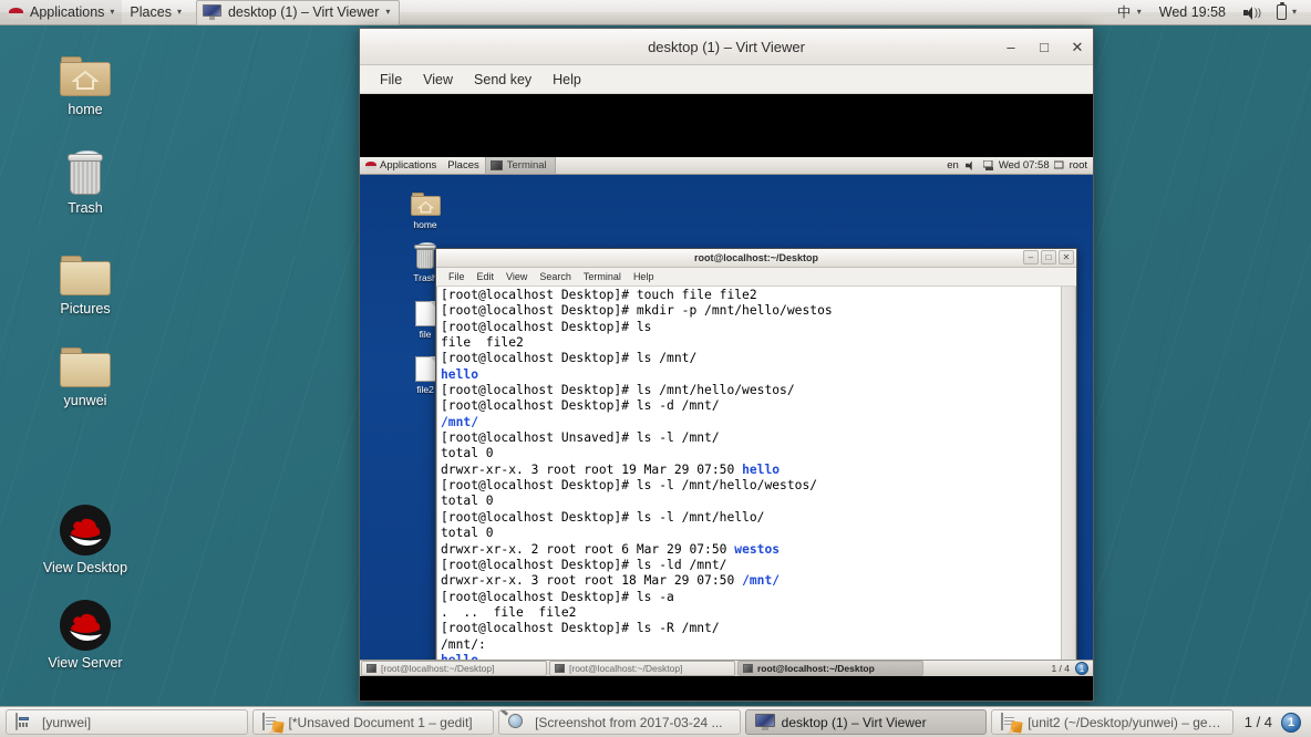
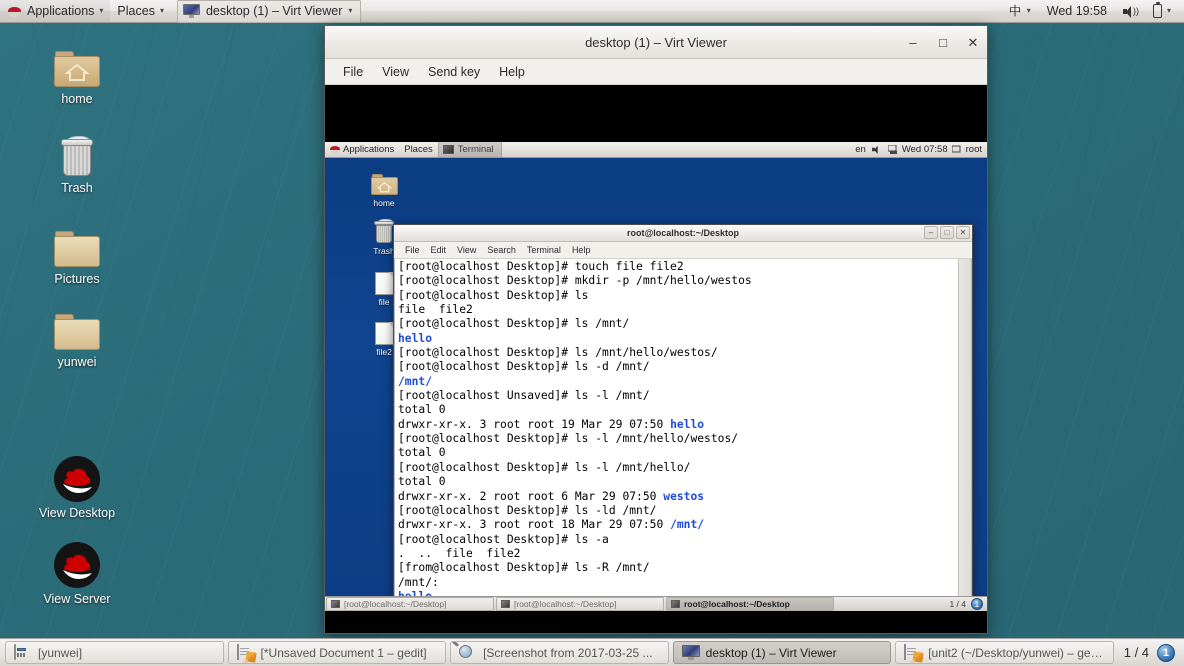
  Applications
  ▾
  Places
  ▾
  desktop (1) – Virt Viewer
  ▾
  中
  ▾
  Wed 19:58
  ))
  ▾
  home
  Trash
  Pictures
  yunwei
  View Desktop
  View Server
  desktop (1) – Virt Viewer
  ‒
  □
  ✕
  File
  View
  Send key
  Help
  Applications
  Places
  Terminal
  en
  Wed 07:58
  root
  home
  Tras
  file
  file2
  root@localhost:~/Desktop
  ‒
  □
  ✕
  File
  Edit
  View
  Search
  Terminal
  Help
  [root@localhost Desktop]# touch file file2
  [root@localhost Desktop]# mkdir -p /mnt/hello/westos
  [root@localhost Desktop]# ls
  file file2
  [root@localhost Desktop]# ls /mnt/
  hello
  [root@localhost Desktop]# ls /mnt/hello/westos/
  [root@localhost Desktop]# ls -d /mnt/
  /mnt/
  [root@localhost Unsaved]# ls -l /mnt/
  total 0
  drwxr-xr-x. 3 root root 19 Mar 29 07:50 hello
  [root@localhost Desktop]# ls -l /mnt/hello/westos/
  total 0
  [root@localhost Desktop]# ls -l /mnt/hello/
  total 0
  drwxr-xr-x. 2 root root 6 Mar 29 07:50 westos
  [root@localhost Desktop]# ls -ld /mnt/
  drwxr-xr-x. 3 root root 18 Mar 29 07:50 /mnt/
  [root@localhost Desktop]# ls -a
  . .. file file2
- [root@localhost Desktop]# ls -R /mnt/
+ [from@localhost Desktop]# ls -R /mnt/
  /mnt/:
  [root@localhost:~/Desktop]
  [root@localhost:~/Desktop]
  root@localhost:~/Desktop
  1 / 4
  1
  [yunwei]
  [*Unsaved Document 1 – gedit]
- [Screenshot from 2017-03-24 ...
+ [Screenshot from 2017-03-25 ...
  desktop (1) – Virt Viewer
  [unit2 (~/Desktop/yunwei) – ged..
  1 / 4
  1
